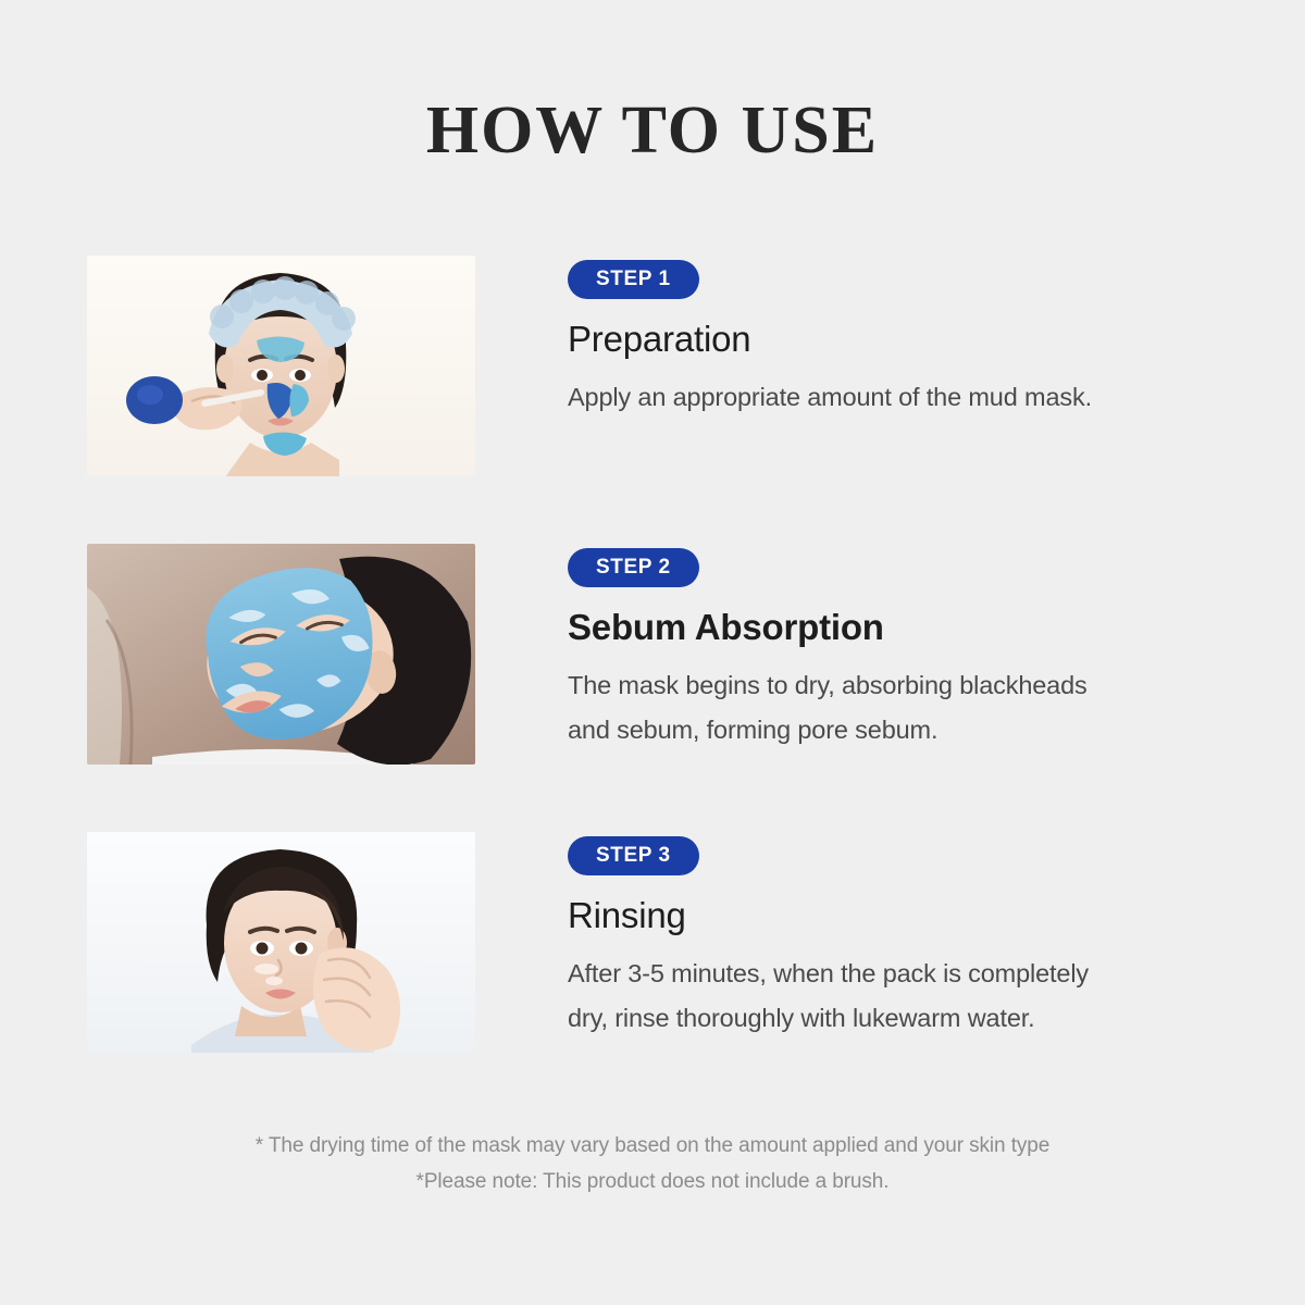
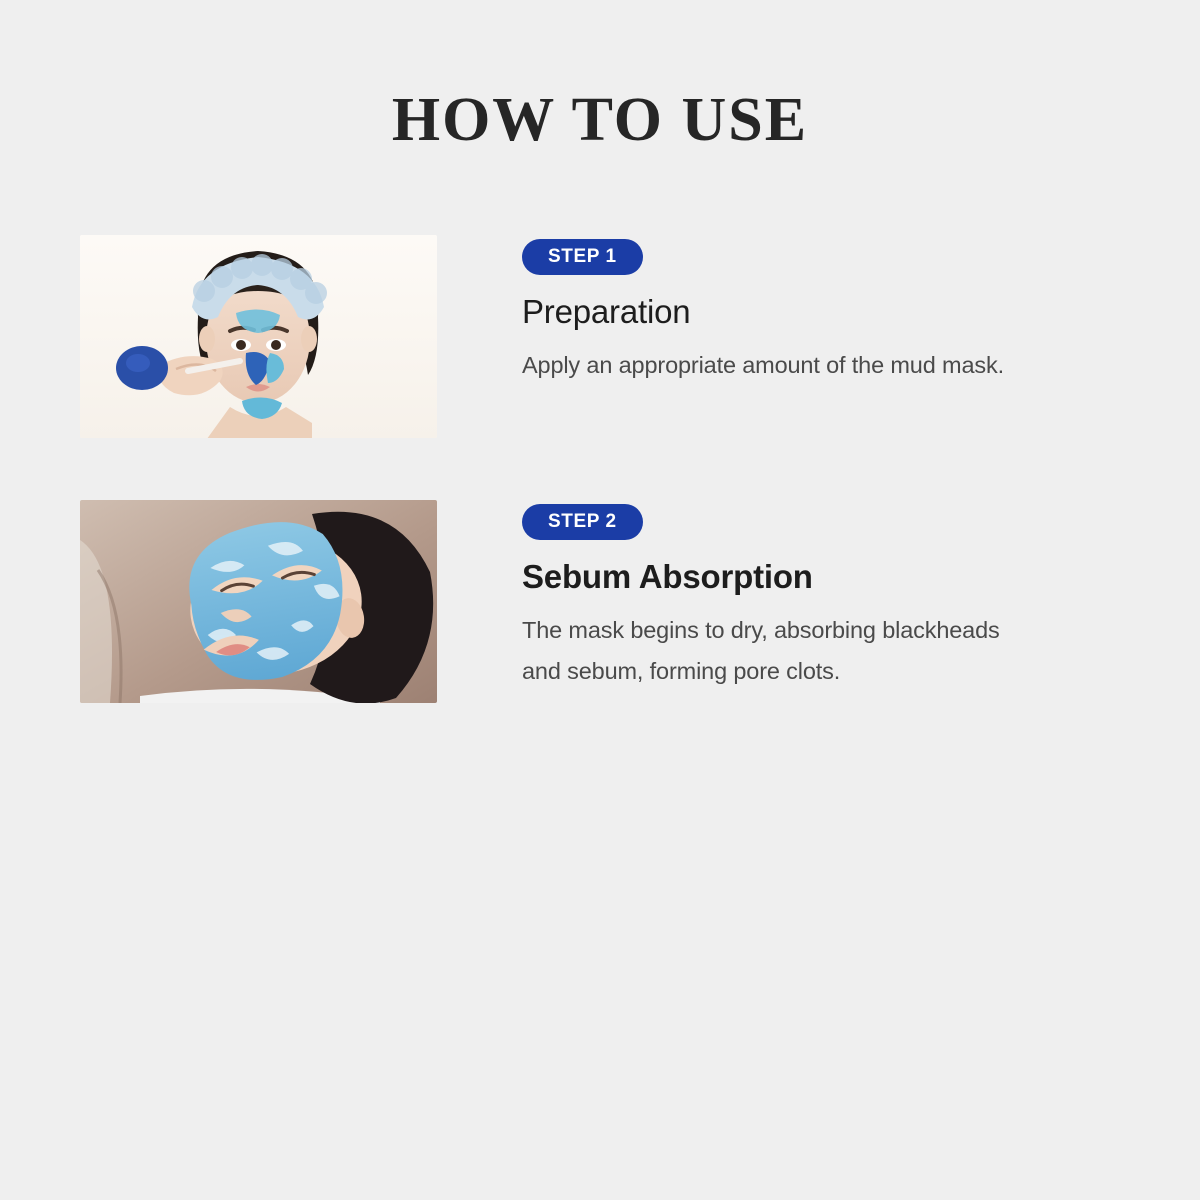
  HOW TO USE
  STEP 1
  Preparation
  Apply an appropriate amount of the mud mask.
  STEP 2
  Sebum Absorption
  The mask begins to dry, absorbing blackheads
- and sebum, forming pore sebum.
+ and sebum, forming pore clots.
- STEP 3
- Rinsing
- After 3-5 minutes, when the pack is completely
- dry, rinse thoroughly with lukewarm water.
- * The drying time of the mask may vary based on the amount applied and your skin type
- *Please note: This product does not include a brush.
